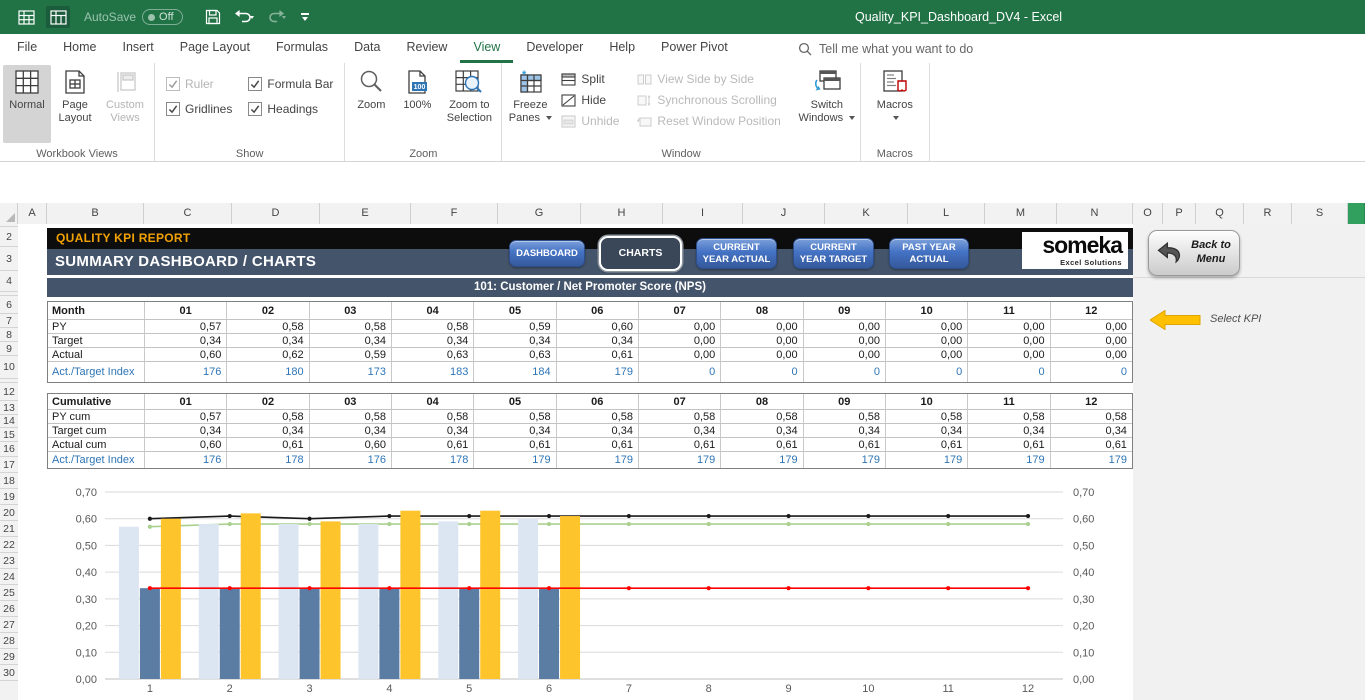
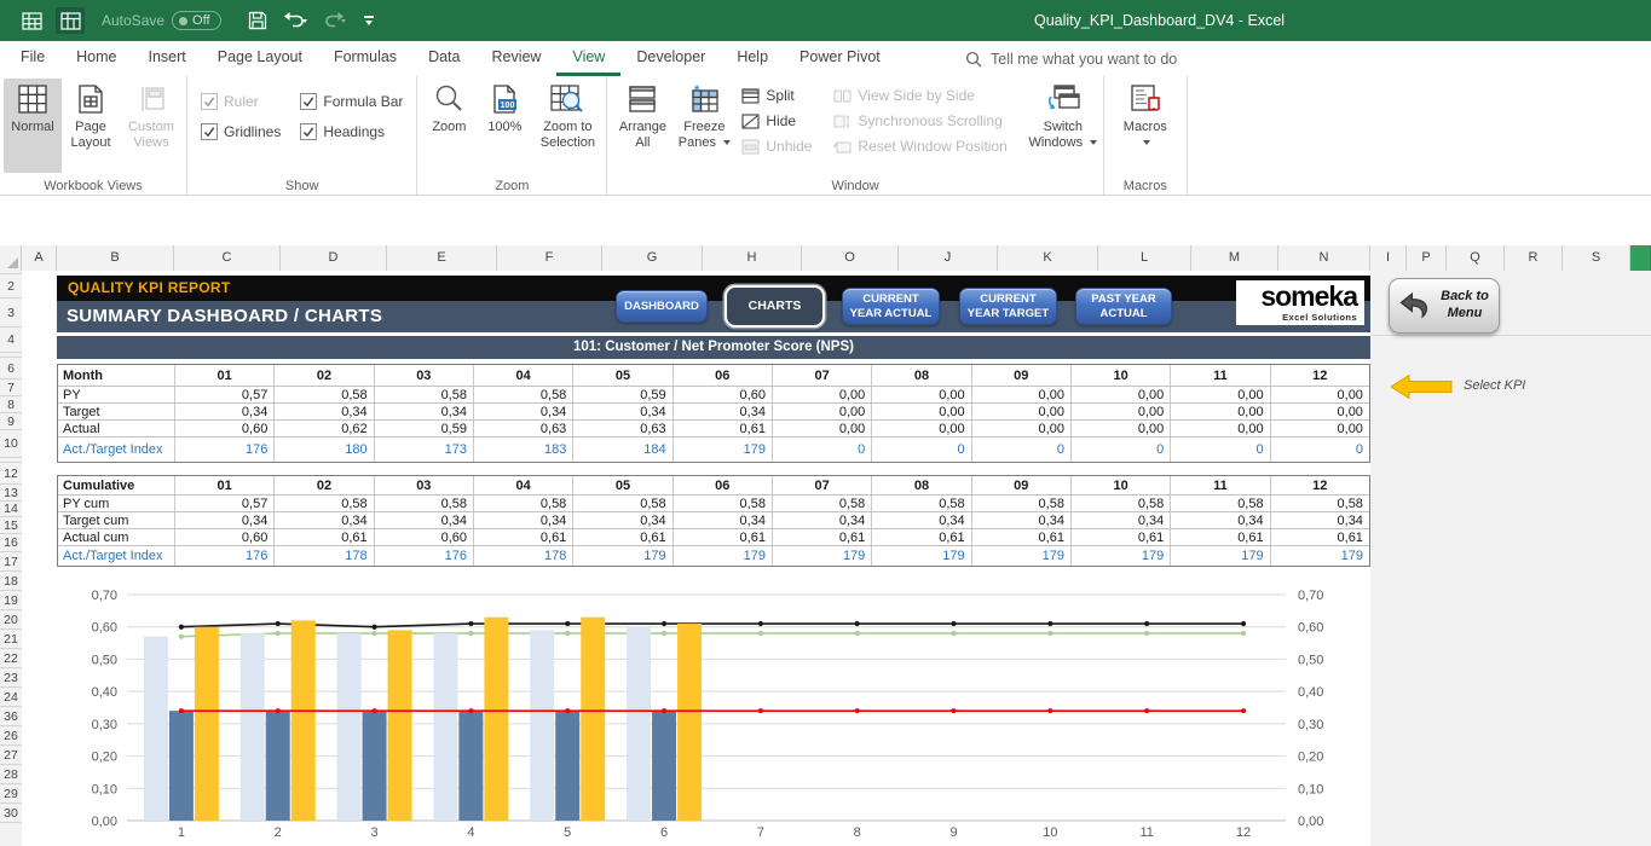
  AutoSave
  Off
  Quality_KPI_Dashboard_DV4 - Excel
  File
  Home
  Insert
  Page Layout
  Formulas
  Data
  Review
  View
  Developer
  Help
  Power Pivot
  Tell me what you want to do
  Normal
  Page Layout
  Custom Views
  Workbook Views
  Ruler
  Gridlines
  Formula Bar
  Headings
  Show
  Zoom
  100%
  Zoom to Selection
  Zoom
+ Arrange All
  *
  Freeze Panes
  Split
  Hide
  Unhide
  View Side by Side
  Synchronous Scrolling
  Reset Window Position
  Switch
  Windows
  Window
  Macros
  Macros
  A
  B
  C
  D
  E
  F
  G
  H
- I
+ O
  J
  K
  L
  M
  N
- O
+ I
  P
  Q
  R
  S
  2
  3
  4
  6
  7
  8
  9
  10
  12
  13
  14
  15
  16
  17
  18
  19
  20
  21
  22
  23
  24
- 25
+ 36
  26
  27
  28
  29
  30
  QUALITY KPI REPORT
  SUMMARY DASHBOARD / CHARTS
  101: Customer / Net Promoter Score (NPS)
  DASHBOARD
  CHARTS
  CURRENT YEAR ACTUAL
  CURRENT YEAR TARGET
  PAST YEAR ACTUAL
  someka
  Excel Solutions
  Back to Menu
  Select KPI
  Month
  01
  02
  03
  04
  05
  06
  07
  08
  09
  10
  11
  12
  PY
  0,57
  0,58
  0,58
  0,58
  0,59
  0,60
  0,00
  0,00
  0,00
  0,00
  0,00
  0,00
  Target
  0,34
  0,34
  0,34
  0,34
  0,34
  0,34
  0,00
  0,00
  0,00
  0,00
  0,00
  0,00
  Actual
  0,60
  0,62
  0,59
  0,63
  0,63
  0,61
  0,00
  0,00
  0,00
  0,00
  0,00
  0,00
  Act./Target Index
  176
  180
  173
  183
  184
  179
  0
  0
  0
  0
  0
  0
  Cumulative
  01
  02
  03
  04
  05
  06
  07
  08
  09
  10
  11
  12
  PY cum
  0,57
  0,58
  0,58
  0,58
  0,58
  0,58
  0,58
  0,58
  0,58
  0,58
  0,58
  0,58
  Target cum
  0,34
  0,34
  0,34
  0,34
  0,34
  0,34
  0,34
  0,34
  0,34
  0,34
  0,34
  0,34
  Actual cum
  0,60
  0,61
  0,60
  0,61
  0,61
  0,61
  0,61
  0,61
  0,61
  0,61
  0,61
  0,61
  Act./Target Index
  176
  178
  176
  178
  179
  179
  179
  179
  179
  179
  179
  179
  0,00
  0,00
  0,10
  0,10
  0,20
  0,20
  0,30
  0,30
  0,40
  0,40
  0,50
  0,50
  0,60
  0,60
  0,70
  0,70
  1
  2
  3
  4
  5
  6
  7
  8
  9
  10
  11
  12
